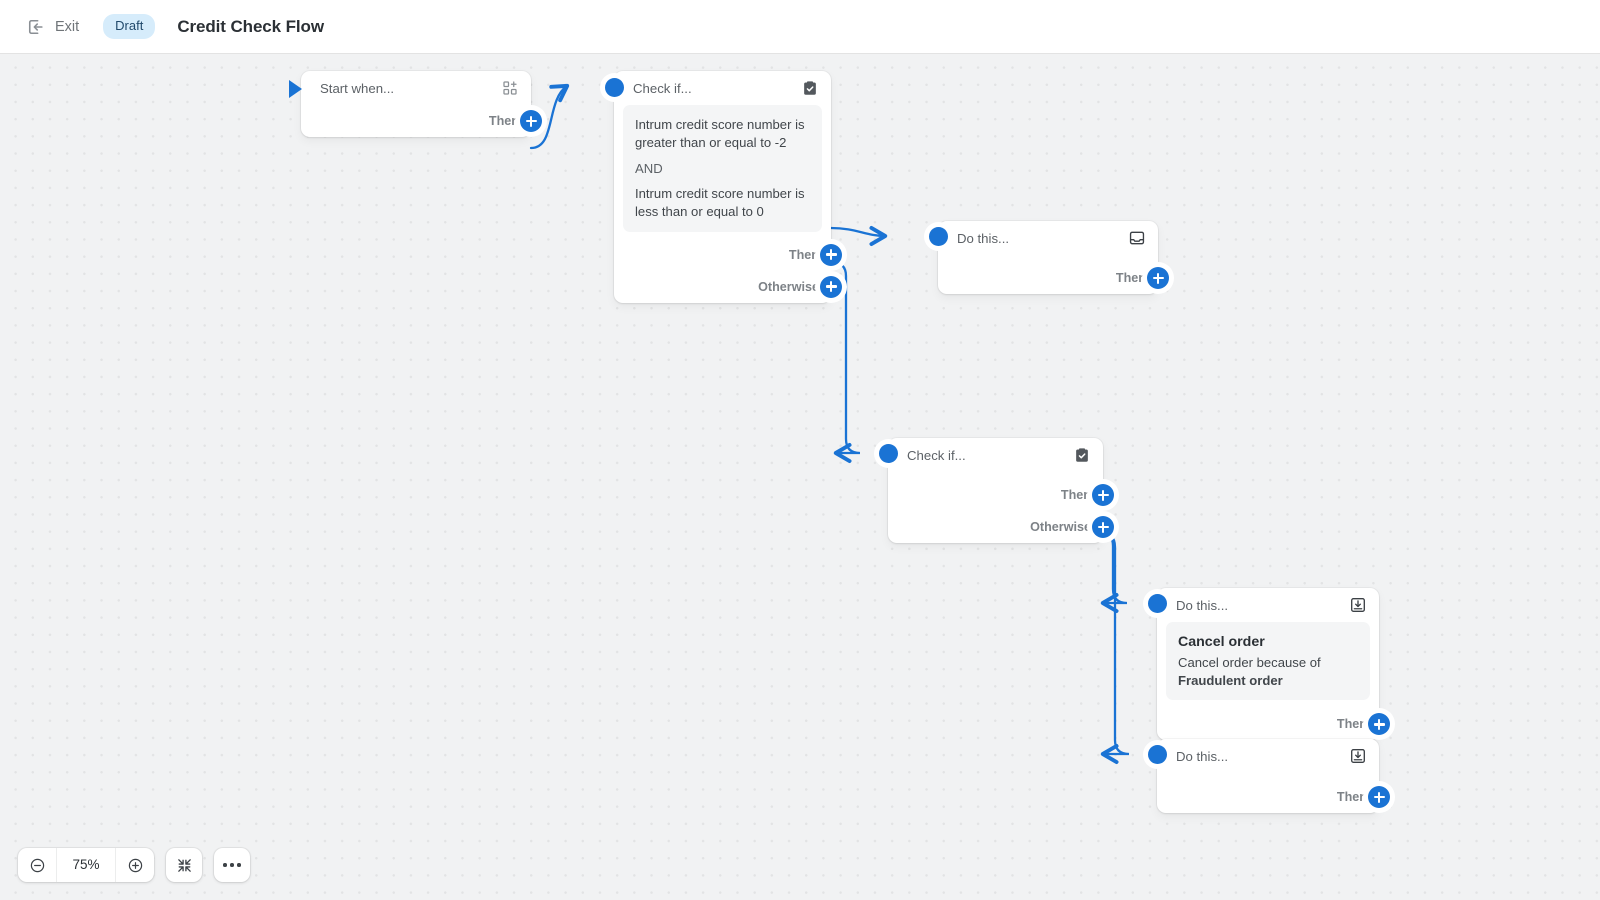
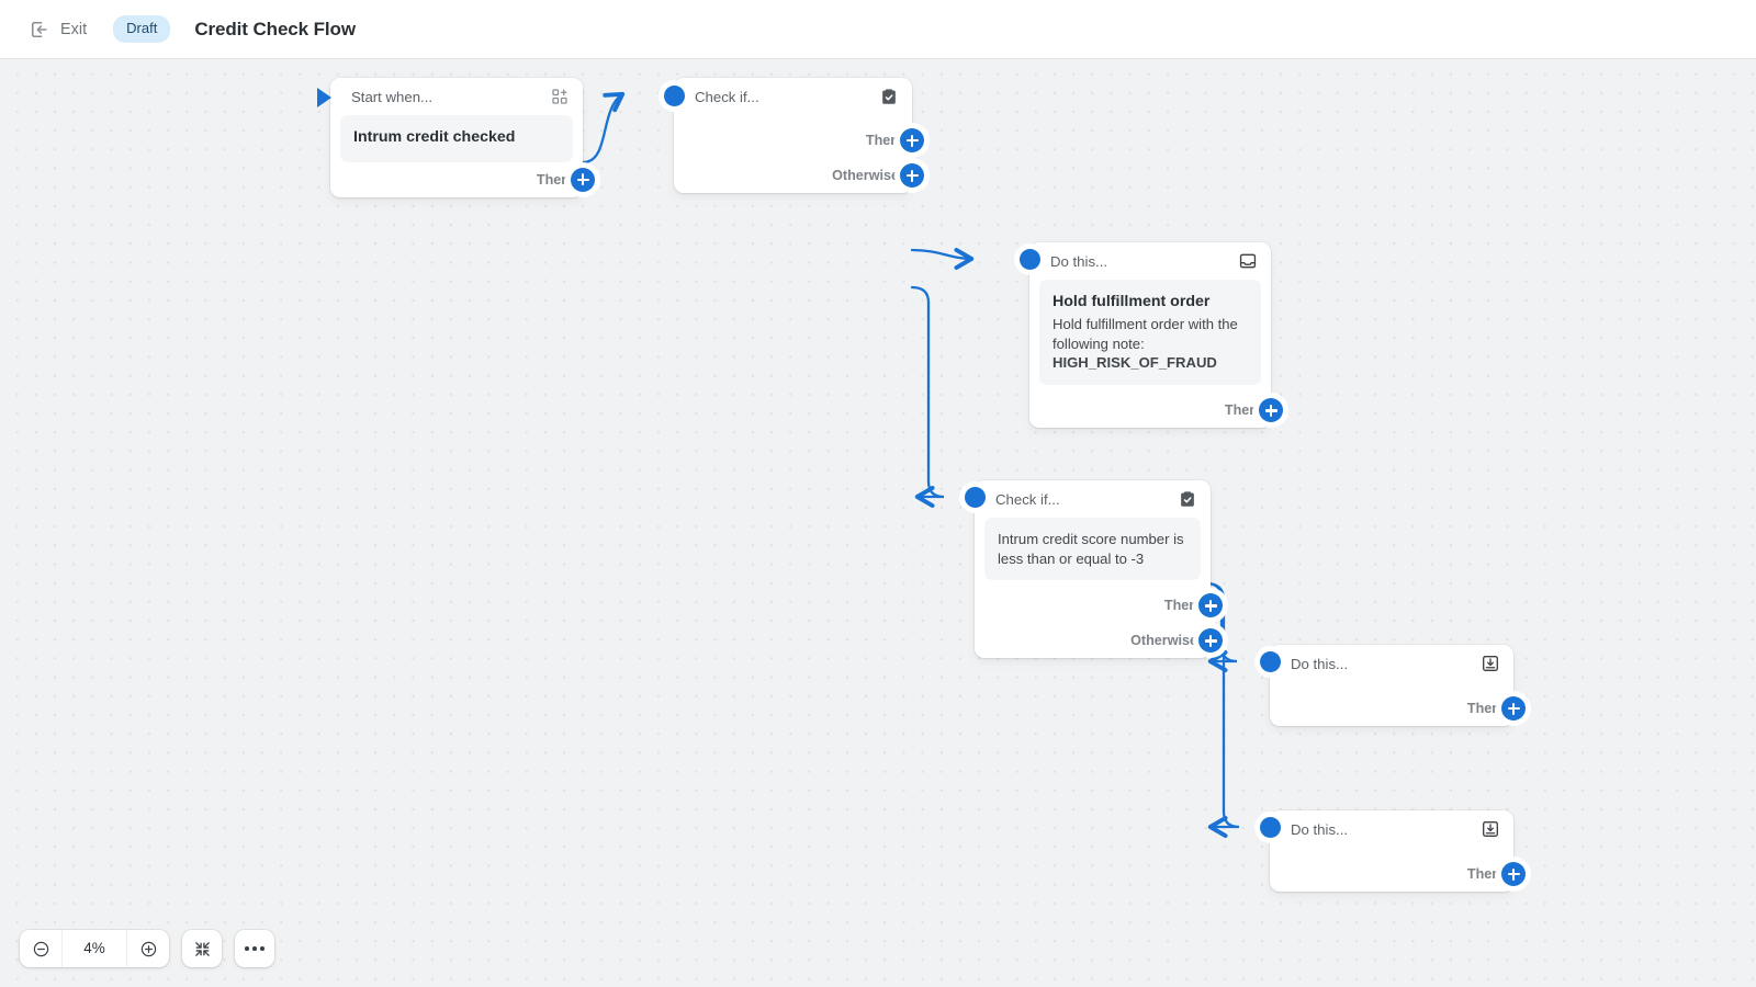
  Exit
  Draft
  Credit Check Flow
  Start when...
+ Intrum credit checked
  Then
  Check if...
- Intrum credit score number is greater than or equal to -2
- AND
- Intrum credit score number is less than or equal to 0
  Then
  Otherwise
  Do this...
+ Hold fulfillment order
+ Hold fulfillment order with the following note: HIGH_RISK_OF_FRAUD
  Then
  Check if...
+ Intrum credit score number is less than or equal to -3
  Then
  Otherwise
  Do this...
- Cancel order
- Cancel order because of Fraudulent order
  Then
  Do this...
  Then
- 75%
+ 4%
